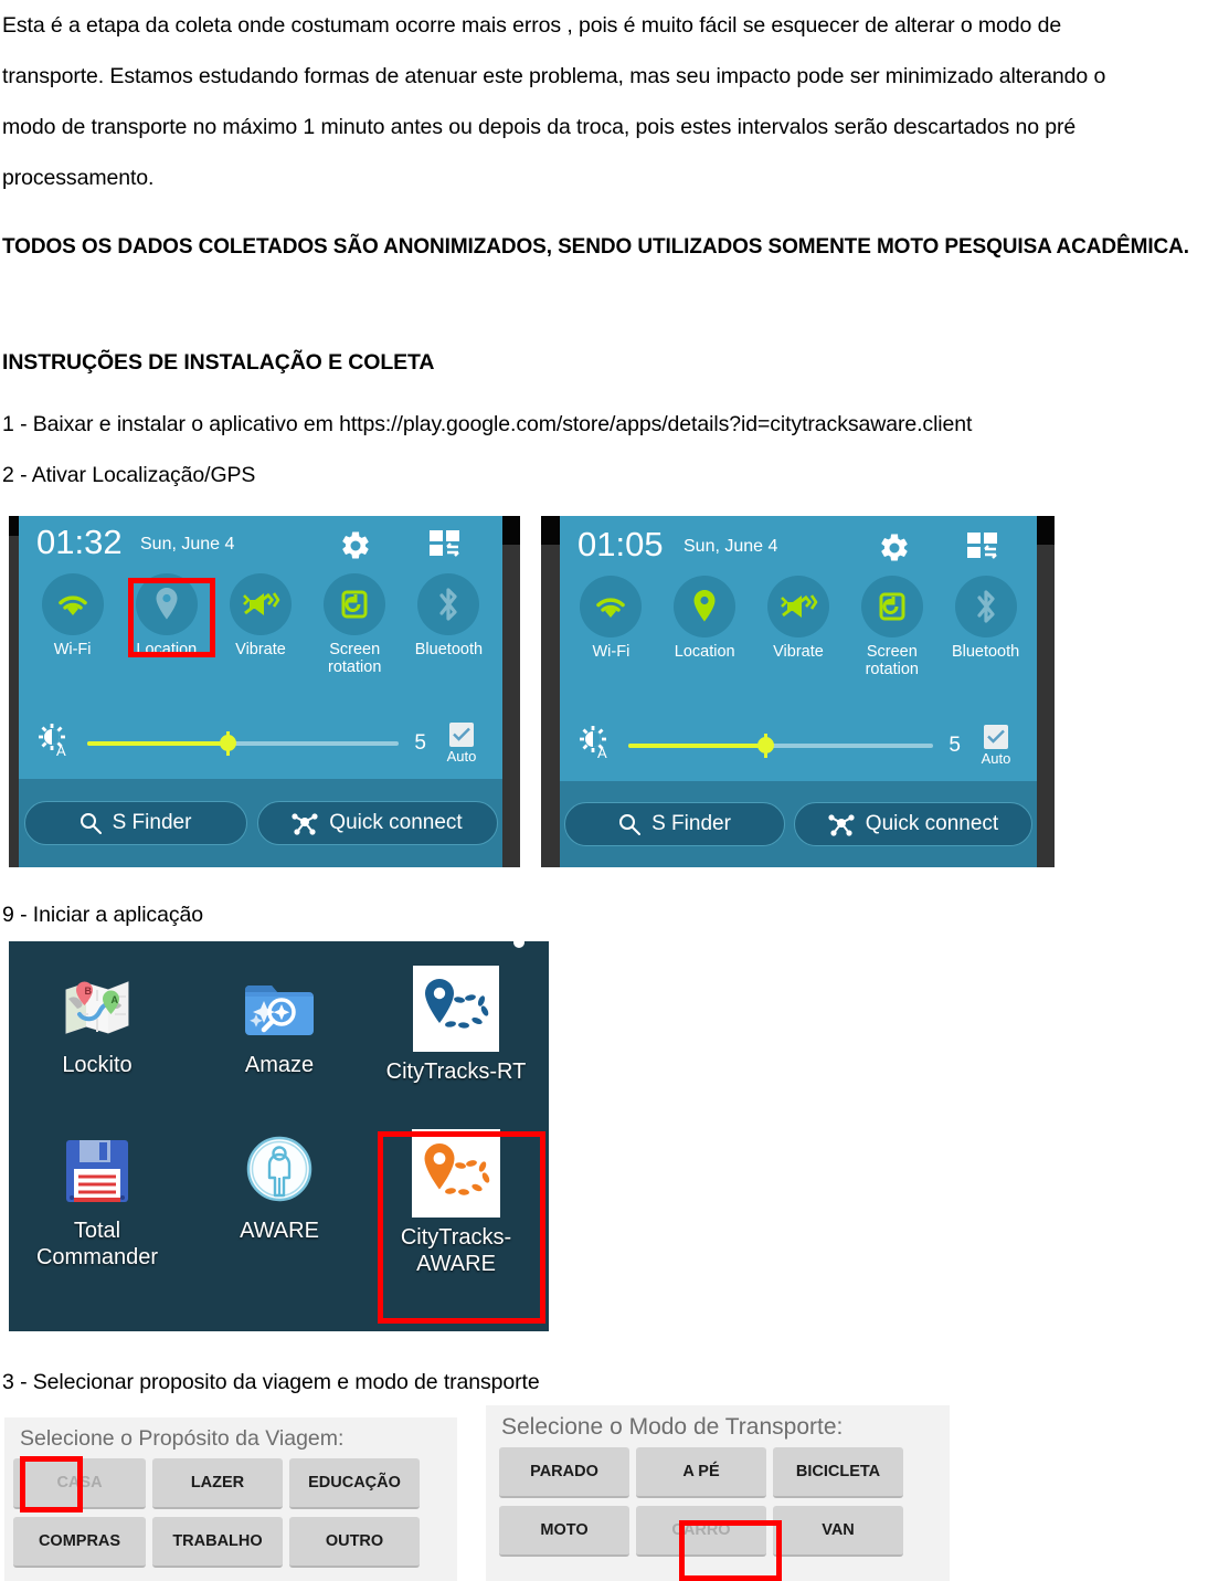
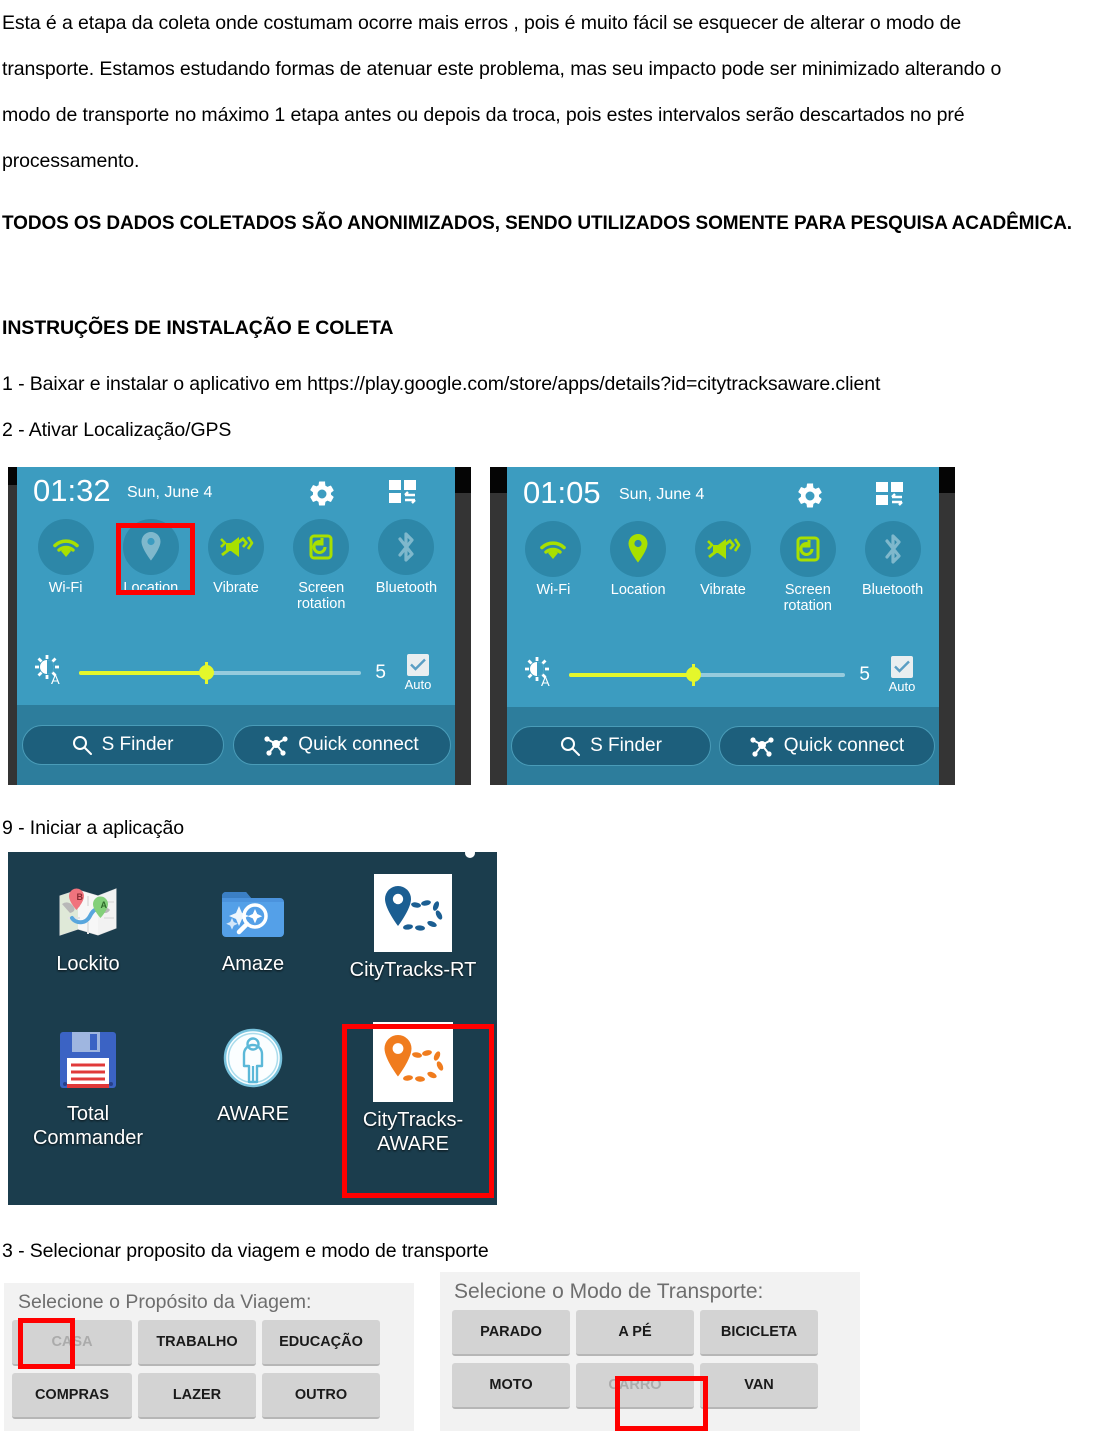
  Esta é a etapa da coleta onde costumam ocorre mais erros , pois é muito fácil se esquecer de alterar o modo de
  transporte. Estamos estudando formas de atenuar este problema, mas seu impacto pode ser minimizado alterando o
- modo de transporte no máximo 1 minuto antes ou depois da troca, pois estes intervalos serão descartados no pré
+ modo de transporte no máximo 1 etapa antes ou depois da troca, pois estes intervalos serão descartados no pré
  processamento.
- TODOS OS DADOS COLETADOS SÃO ANONIMIZADOS, SENDO UTILIZADOS SOMENTE MOTO PESQUISA ACADÊMICA.
+ TODOS OS DADOS COLETADOS SÃO ANONIMIZADOS, SENDO UTILIZADOS SOMENTE PARA PESQUISA ACADÊMICA.
  INSTRUÇÕES DE INSTALAÇÃO E COLETA
  1 - Baixar e instalar o aplicativo em https://play.google.com/store/apps/details?id=citytracksaware.client
  2 - Ativar Localização/GPS
  9 - Iniciar a aplicação
  3 - Selecionar proposito da viagem e modo de transporte
  01:32
  Sun, June 4
  Wi-Fi
  Location
  Vibrate
  Screen
  rotation
  Bluetooth
  A
  5
  Auto
  S Finder
  Quick connect
  01:05
  Sun, June 4
  Wi-Fi
  Location
  Vibrate
  Screen
  rotation
  Bluetooth
  A
  5
  Auto
  S Finder
  Quick connect
  B
  A
  Lockito
  Amaze
  CityTracks-RT
  Total
  Commander
  AWARE
  CityTracks-
  AWARE
  Selecione o Propósito da Viagem:
  CASA
- LAZER
+ TRABALHO
  EDUCAÇÃO
  COMPRAS
- TRABALHO
+ LAZER
  OUTRO
  Selecione o Modo de Transporte:
  PARADO
  A PÉ
  BICICLETA
  MOTO
  CARRO
  VAN
